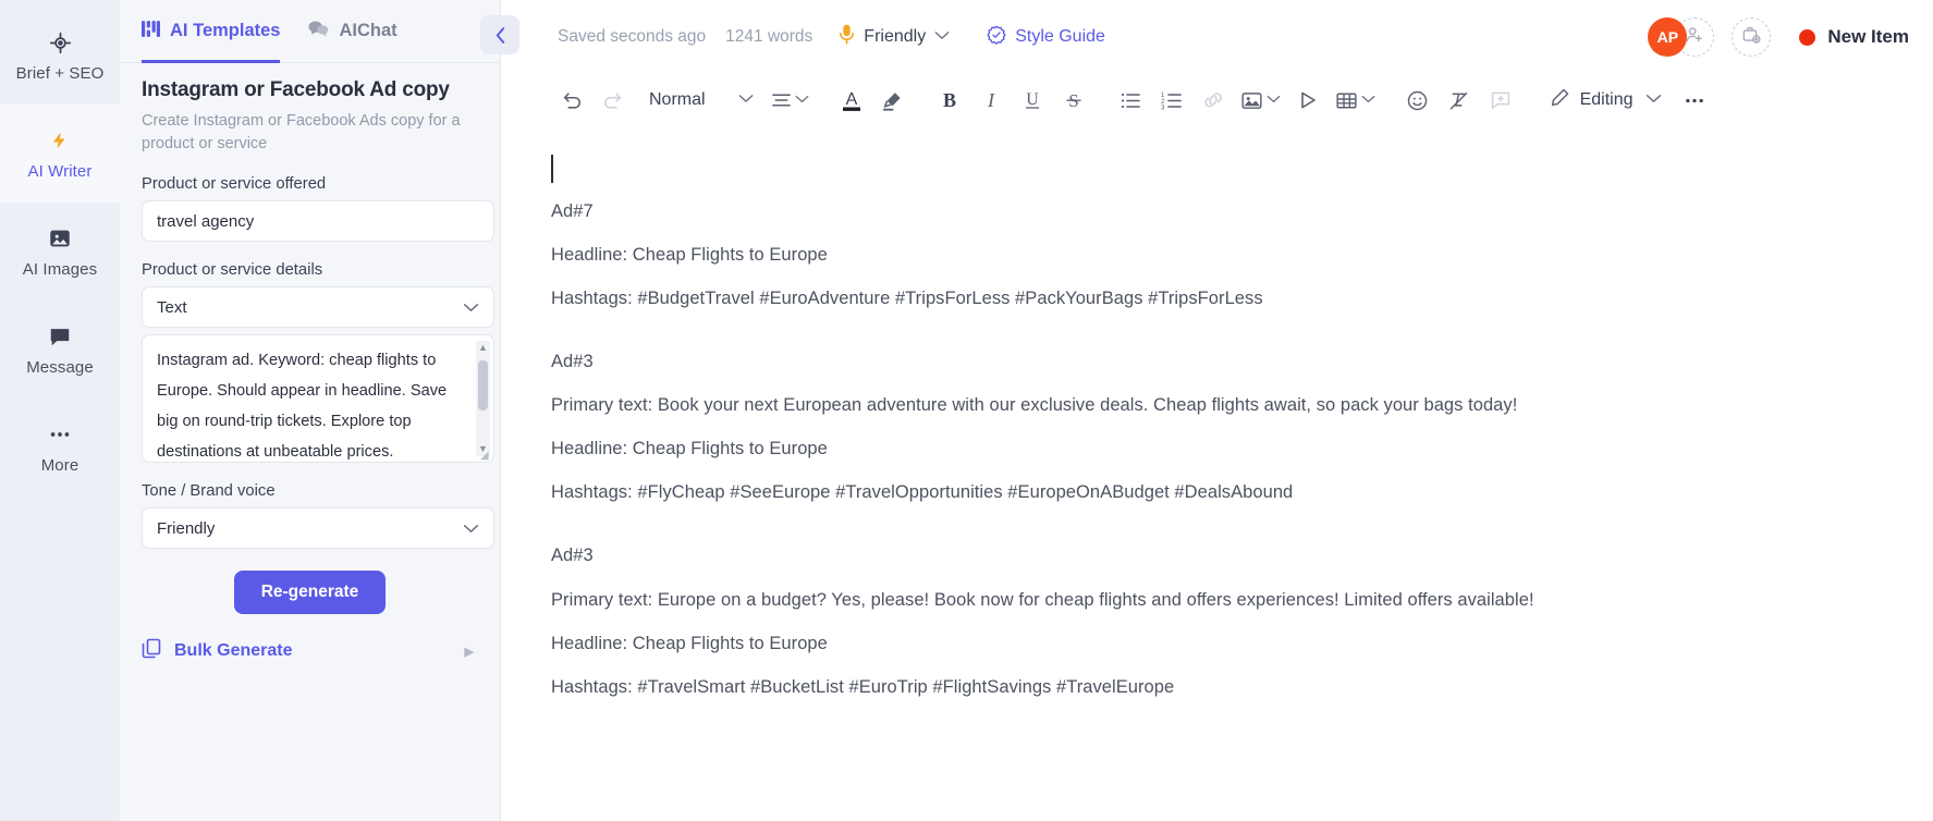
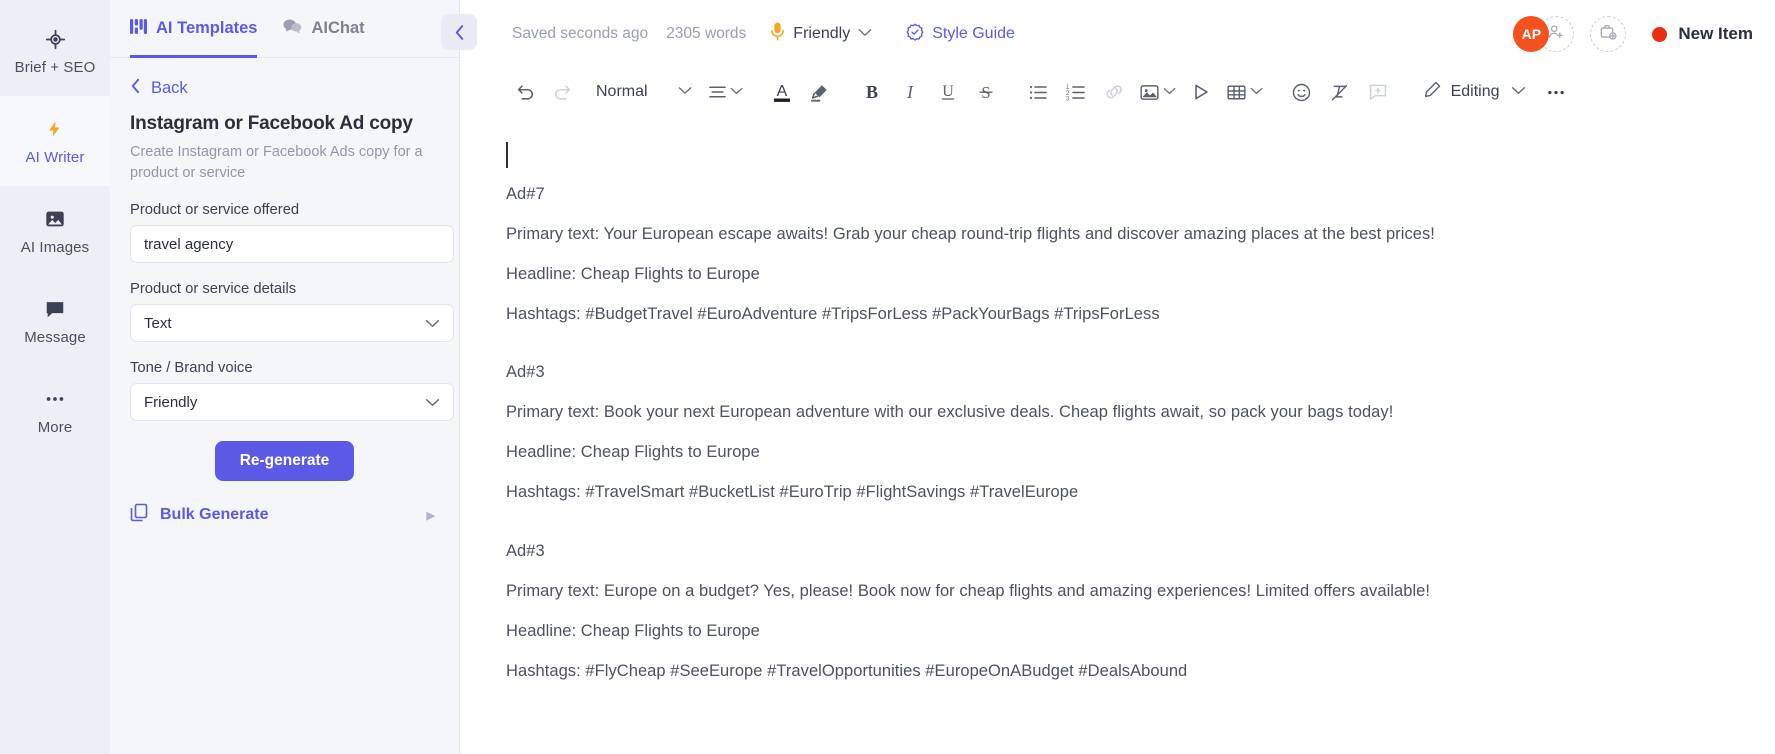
  Brief + SEO
  AI Writer
  AI Images
  Message
  More
  AI Templates
  AIChat
+ Back
  Instagram or Facebook Ad copy
  Create Instagram or Facebook Ads copy for a product or service
  Product or service offered
  travel agency
  Product or service details
  Text
- Instagram ad. Keyword: cheap flights to Europe. Should appear in headline. Save big on round-trip tickets. Explore top destinations at unbeatable prices.
- ▲
- ▼
- ◢
  Tone / Brand voice
  Friendly
  Re-generate
  Bulk Generate
  ▶
  Saved seconds ago
- 1241 words
+ 2305 words
  Friendly
  Style Guide
  AP
  New Item
  Normal
  A
  B
  I
  U
  Editing
  Ad#7
+ Primary text: Your European escape awaits! Grab your cheap round-trip flights and discover amazing places at the best prices!
  Headline: Cheap Flights to Europe
  Hashtags: #BudgetTravel #EuroAdventure #TripsForLess #PackYourBags #TripsForLess
  Ad#3
  Primary text: Book your next European adventure with our exclusive deals. Cheap flights await, so pack your bags today!
  Headline: Cheap Flights to Europe
- Hashtags: #FlyCheap #SeeEurope #TravelOpportunities #EuropeOnABudget #DealsAbound
+ Hashtags: #TravelSmart #BucketList #EuroTrip #FlightSavings #TravelEurope
  Ad#3
- Primary text: Europe on a budget? Yes, please! Book now for cheap flights and offers experiences! Limited offers available!
+ Primary text: Europe on a budget? Yes, please! Book now for cheap flights and amazing experiences! Limited offers available!
  Headline: Cheap Flights to Europe
- Hashtags: #TravelSmart #BucketList #EuroTrip #FlightSavings #TravelEurope
+ Hashtags: #FlyCheap #SeeEurope #TravelOpportunities #EuropeOnABudget #DealsAbound
